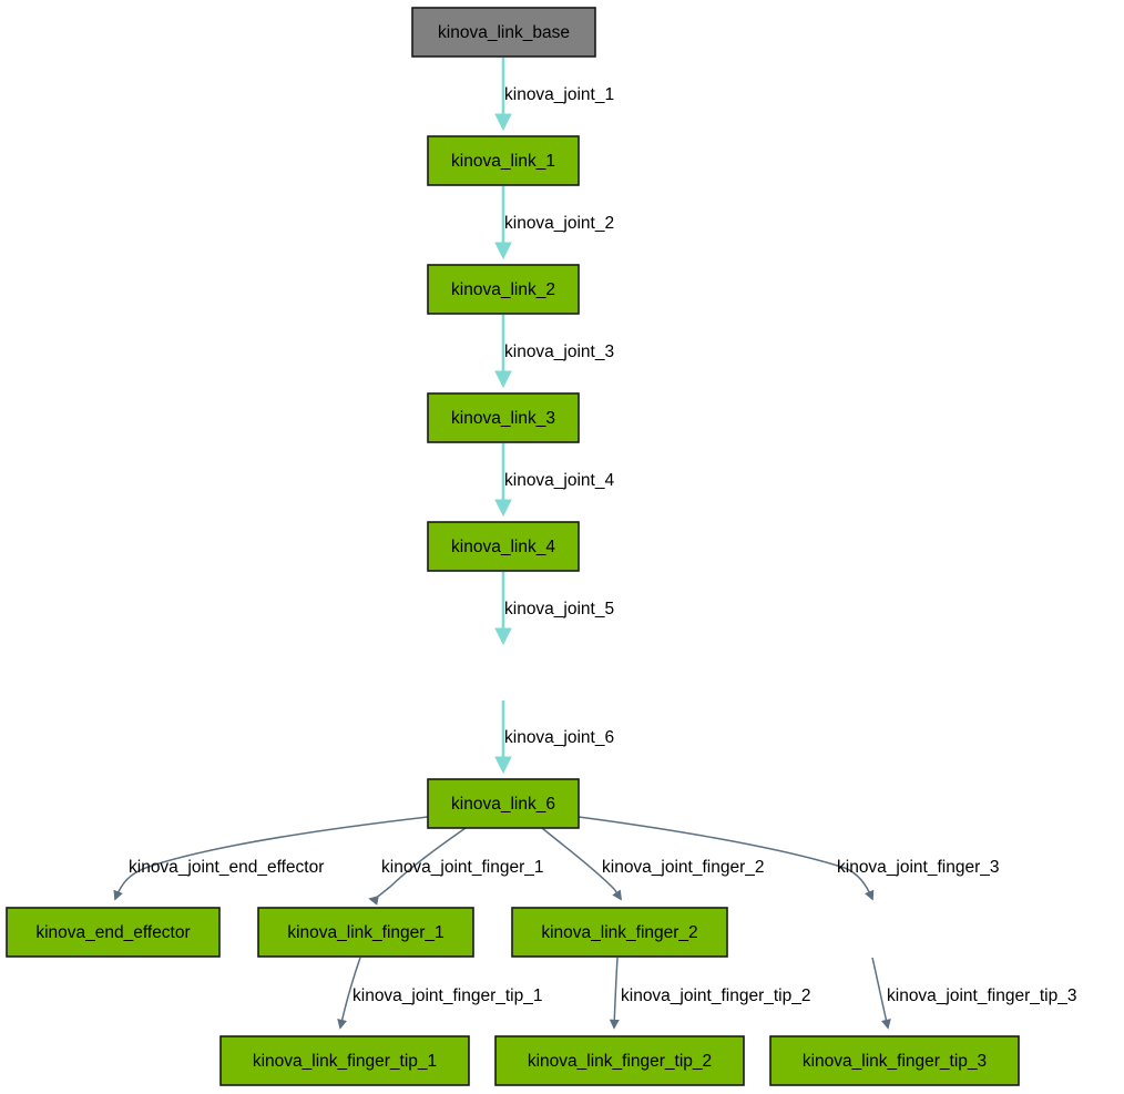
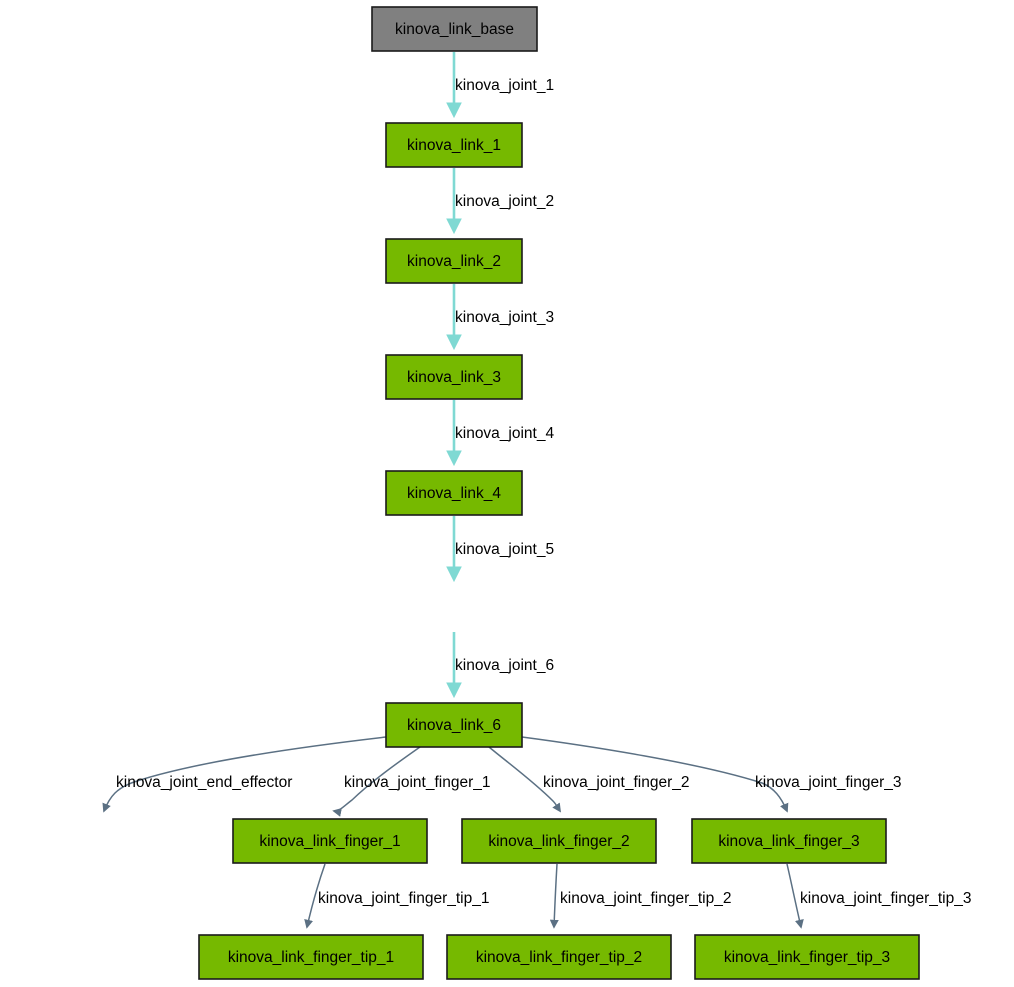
  kinova_joint_1
  kinova_joint_2
  kinova_joint_3
  kinova_joint_4
  kinova_joint_5
  kinova_joint_6
  kinova_joint_end_effector
  kinova_joint_finger_1
  kinova_joint_finger_2
  kinova_joint_finger_3
  kinova_joint_finger_tip_1
  kinova_joint_finger_tip_2
  kinova_joint_finger_tip_3
  kinova_link_base
  kinova_link_1
  kinova_link_2
  kinova_link_3
  kinova_link_4
  kinova_link_6
- kinova_end_effector
  kinova_link_finger_1
  kinova_link_finger_2
+ kinova_link_finger_3
  kinova_link_finger_tip_1
  kinova_link_finger_tip_2
  kinova_link_finger_tip_3
